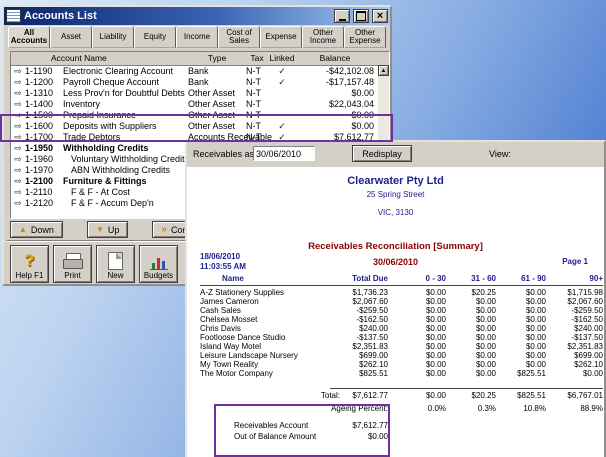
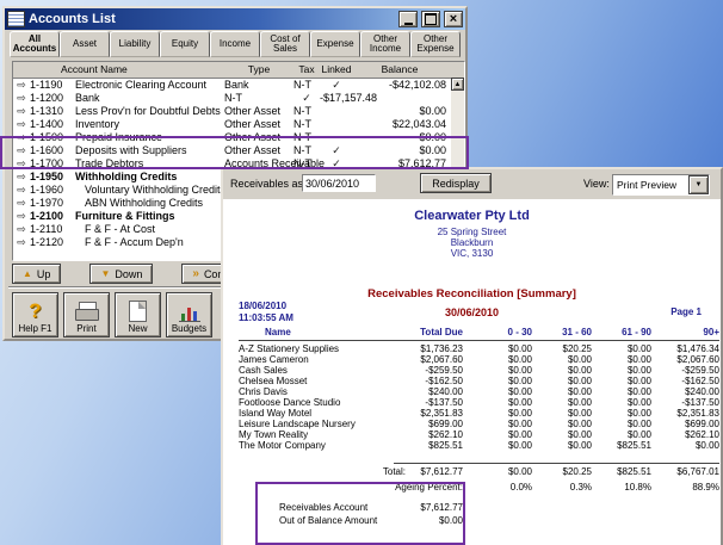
  Accounts List
  ×
  All Accounts
  Asset
  Liability
  Equity
  Income
  Cost of Sales
  Expense
  Other Income
  Other Expense
  Account Name
  Type
  Tax
  Linked
  Balance
  ⇨
  1-1190
  Electronic Clearing Account
  Bank
  N-T
  ✓
  -$42,102.08
  ⇨
  1-1200
- Payroll Cheque Account
  Bank
  N-T
  ✓
  -$17,157.48
  ⇨
  1-1310
  Less Prov'n for Doubtful Debts
  Other Asset
  N-T
  $0.00
  ⇨
  1-1400
  Inventory
  Other Asset
  N-T
  $22,043.04
  ⇨
  1-1500
  Prepaid Insurance
  Other Asset
  N-T
  $0.00
  ⇨
  1-1600
  Deposits with Suppliers
  Other Asset
  N-T
  ✓
  $0.00
  ⇨
  1-1700
  Trade Debtors
  N-T
  ✓
  $7,612.77
  ⇨
  1-1950
  Withholding Credits
  ⇨
  1-1960
  Voluntary Withholding Credit
  ⇨
  1-1970
  ABN Withholding Credits
  ⇨
  1-2100
  Furniture & Fittings
  ⇨
  1-2110
  F & F - At Cost
  ⇨
  1-2120
  F & F - Accum Dep'n
  ▲
- Down
+ Up
  ▼
- Up
+ Down
  »
  ?
  Help F1
  Print
  New
  Budgets
  Receivables as
  30/06/2010
  Redisplay
  View:
+ Print Preview
  Clearwater Pty Ltd
  25 Spring Street
+ Blackburn
  VIC, 3130
  Receivables Reconciliation [Summary]
  30/06/2010
  18/06/2010
  11:03:55 AM
  Page 1
  Name
  Total Due
  0 - 30
  31 - 60
  61 - 90
  90+
  A-Z Stationery Supplies
  $1,736.23
  $0.00
  $20.25
  $0.00
- $1,715.98
+ $1,476.34
  James Cameron
  $2,067.60
  $0.00
  $0.00
  $0.00
  $2,067.60
  Cash Sales
  -$259.50
  $0.00
  $0.00
  $0.00
  -$259.50
  Chelsea Mosset
  -$162.50
  $0.00
  $0.00
  $0.00
  -$162.50
  Chris Davis
  $240.00
  $0.00
  $0.00
  $0.00
  $240.00
  Footloose Dance Studio
  -$137.50
  $0.00
  $0.00
  $0.00
  -$137.50
  Island Way Motel
  $2,351.83
  $0.00
  $0.00
  $0.00
  $2,351.83
  Leisure Landscape Nursery
  $699.00
  $0.00
  $0.00
  $0.00
  $699.00
  My Town Reality
  $262.10
  $0.00
  $0.00
  $0.00
  $262.10
  The Motor Company
  $825.51
  $0.00
  $0.00
  $825.51
  $0.00
  Total:
  $7,612.77
  $0.00
  $20.25
  $825.51
  $6,767.01
  Ageing Percent:
  0.0%
  0.3%
  10.8%
  88.9%
  Receivables Account
  $7,612.77
  Out of Balance Amount
  $0.00
